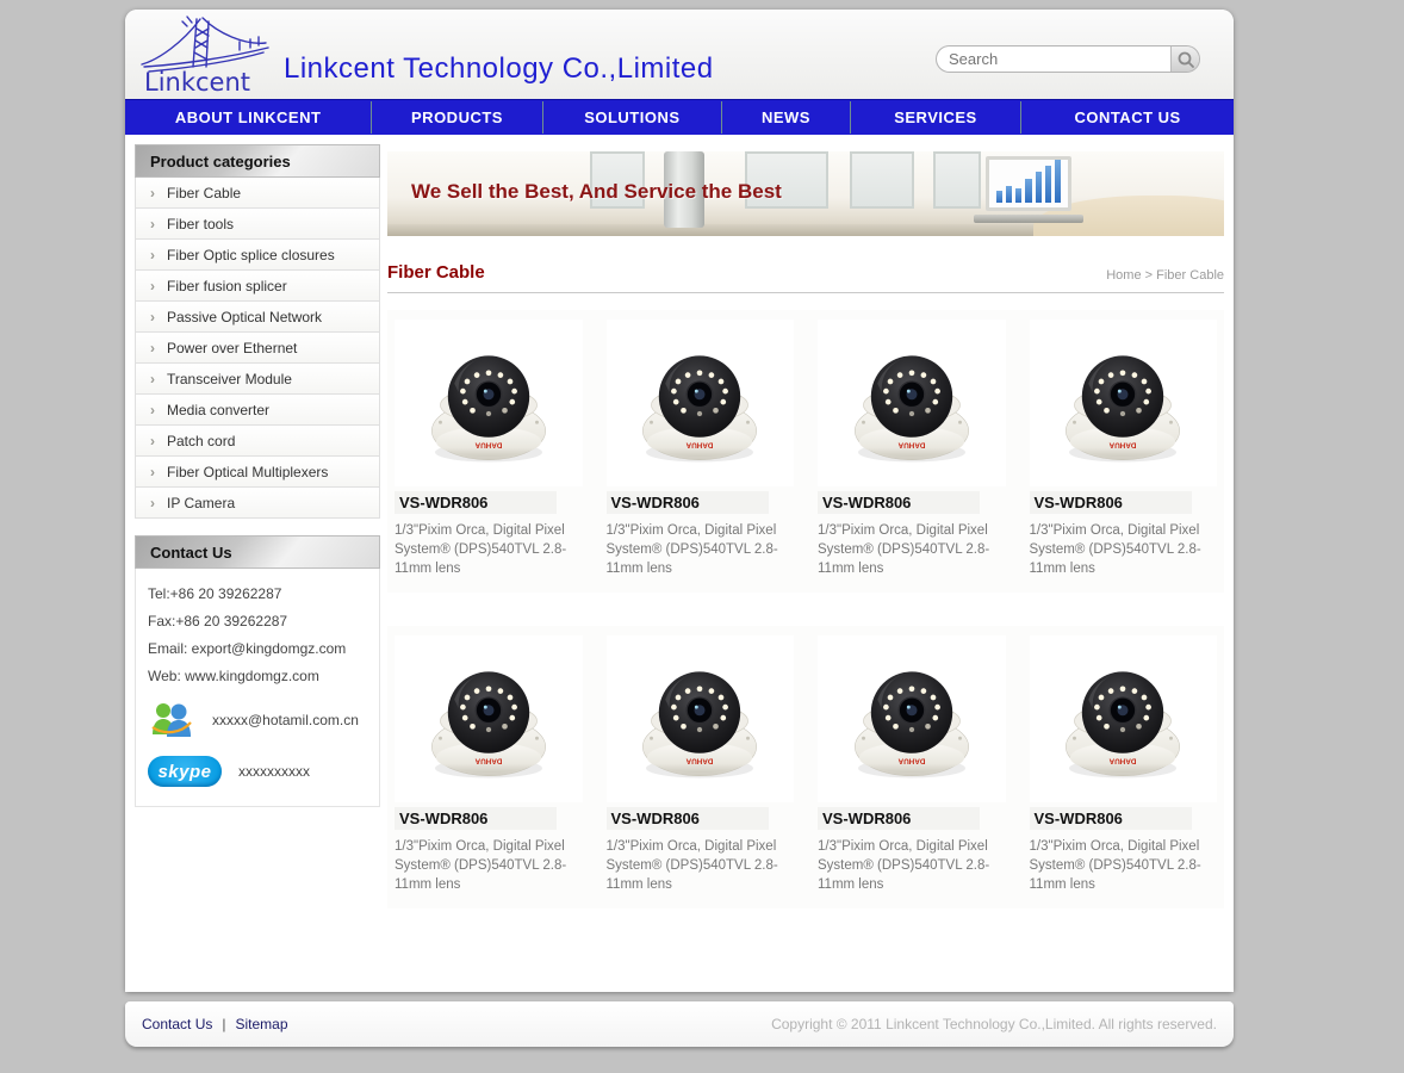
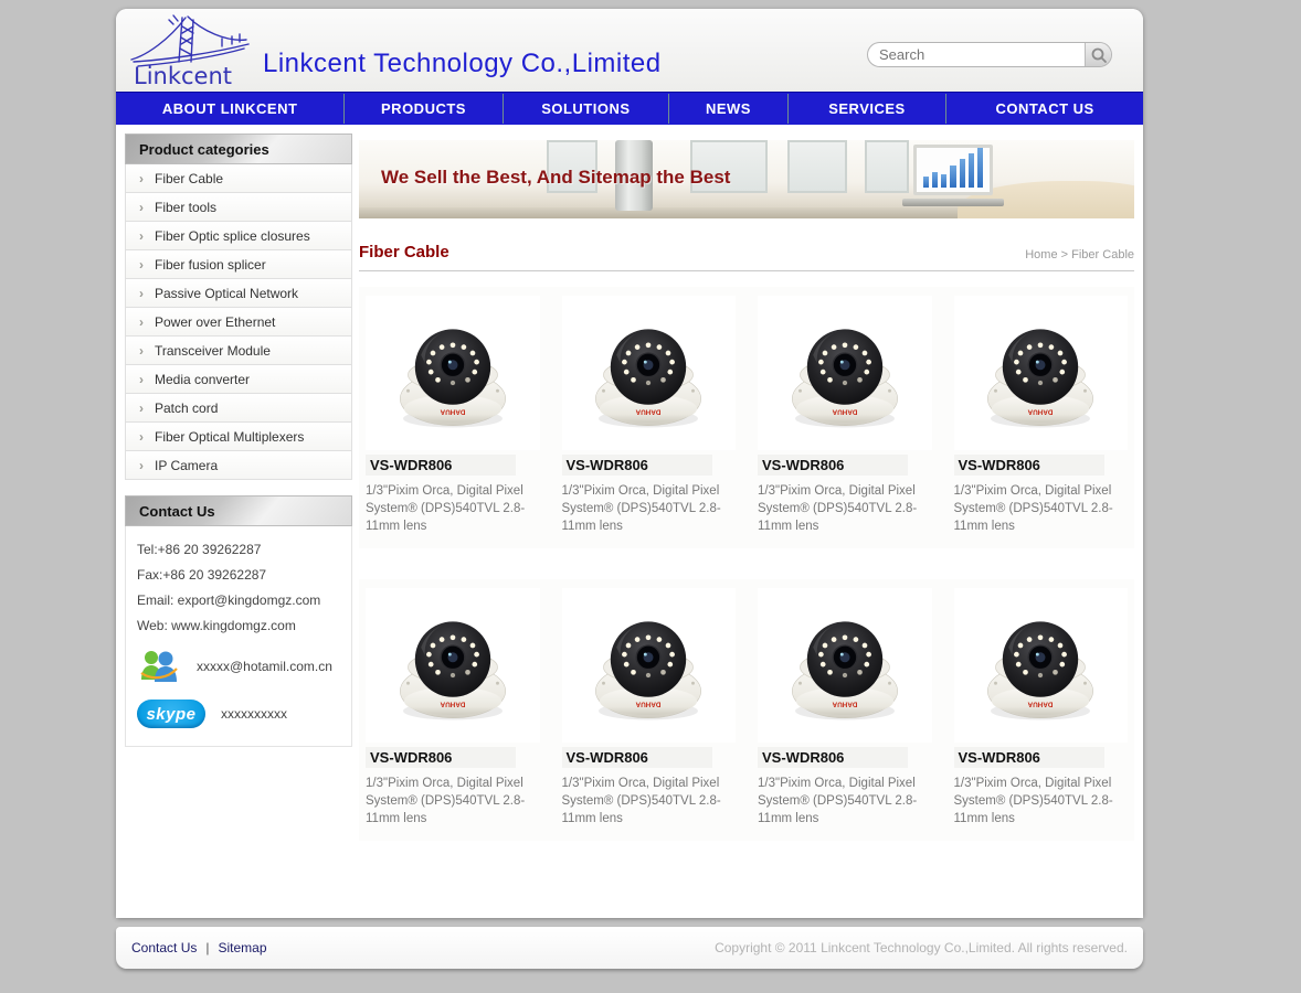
  Linkcent
  Linkcent Technology Co.,Limited
  Search
  ABOUT LINKCENT
  PRODUCTS
  SOLUTIONS
  NEWS
  SERVICES
  CONTACT US
  Product categories
  ›
  Fiber Cable
  ›
  Fiber tools
  ›
  Fiber Optic splice closures
  ›
  Fiber fusion splicer
  ›
  Passive Optical Network
  ›
  Power over Ethernet
  ›
  Transceiver Module
  ›
  Media converter
  ›
  Patch cord
  ›
  Fiber Optical Multiplexers
  ›
  IP Camera
  Contact Us
  Tel:+86 20 39262287
  Fax:+86 20 39262287
  Email: export@kingdomgz.com
  Web: www.kingdomgz.com
  xxxxx@hotamil.com.cn
  skype
  xxxxxxxxxx
- We Sell the Best, And Service the Best
+ We Sell the Best, And Sitemap the Best
  Fiber Cable
  Home > Fiber Cable
  VS-WDR806
  1/3"Pixim Orca, Digital Pixel System® (DPS)540TVL 2.8-11mm lens
  VS-WDR806
  1/3"Pixim Orca, Digital Pixel System® (DPS)540TVL 2.8-11mm lens
  VS-WDR806
  1/3"Pixim Orca, Digital Pixel System® (DPS)540TVL 2.8-11mm lens
  VS-WDR806
  1/3"Pixim Orca, Digital Pixel System® (DPS)540TVL 2.8-11mm lens
  VS-WDR806
  1/3"Pixim Orca, Digital Pixel System® (DPS)540TVL 2.8-11mm lens
  VS-WDR806
  1/3"Pixim Orca, Digital Pixel System® (DPS)540TVL 2.8-11mm lens
  VS-WDR806
  1/3"Pixim Orca, Digital Pixel System® (DPS)540TVL 2.8-11mm lens
  VS-WDR806
  1/3"Pixim Orca, Digital Pixel System® (DPS)540TVL 2.8-11mm lens
  Contact Us
  |
  Sitemap
  Copyright © 2011 Linkcent Technology Co.,Limited. All rights reserved.
